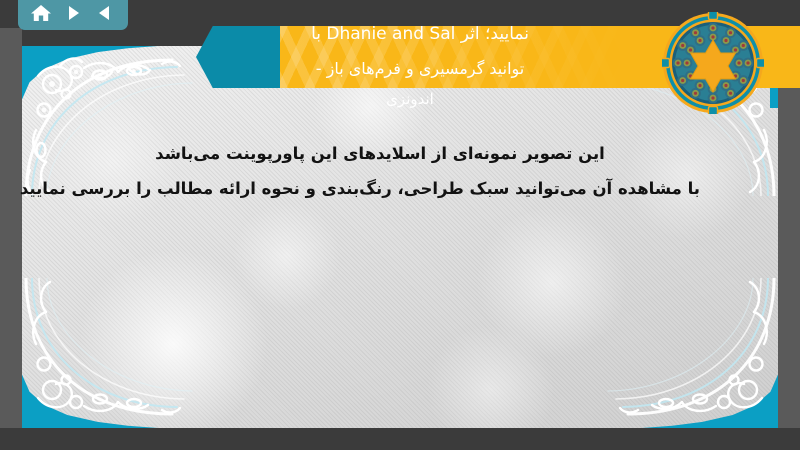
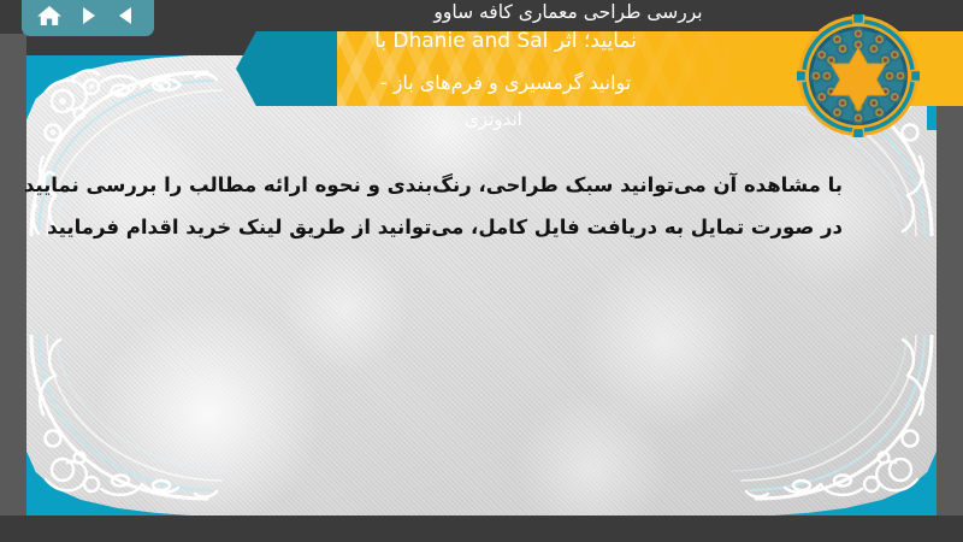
+ بررسی طراحی معماری کافه ساوو
  نمایید؛ اثر Dhanie and Sal با
  توانید گرمسیری و فرم‌های باز -
  اندونزی
- این تصویر نمونه‌ای از اسلایدهای این پاورپوینت می‌باشد
  با مشاهده آن می‌توانید سبک طراحی، رنگ‌بندی و نحوه ارائه مطالب را بررسی نمایید
+ در صورت تمایل به دریافت فایل کامل، می‌توانید از طریق لینک خرید اقدام فرمایید
